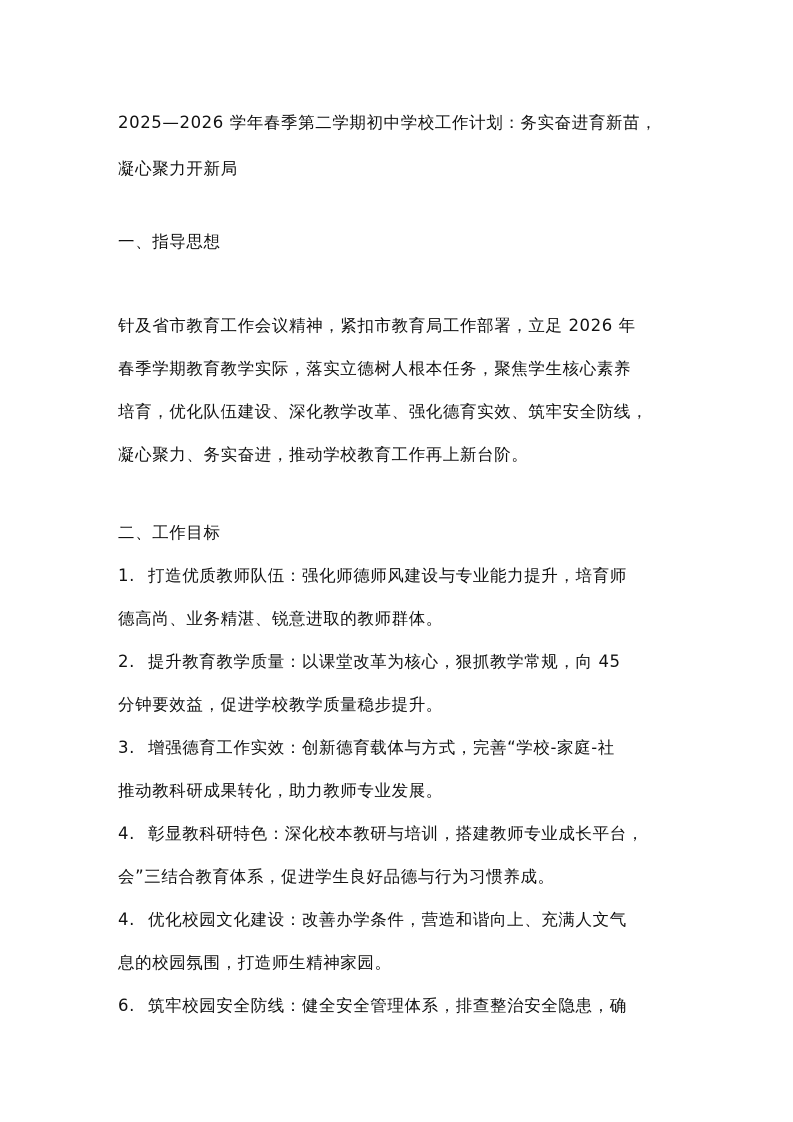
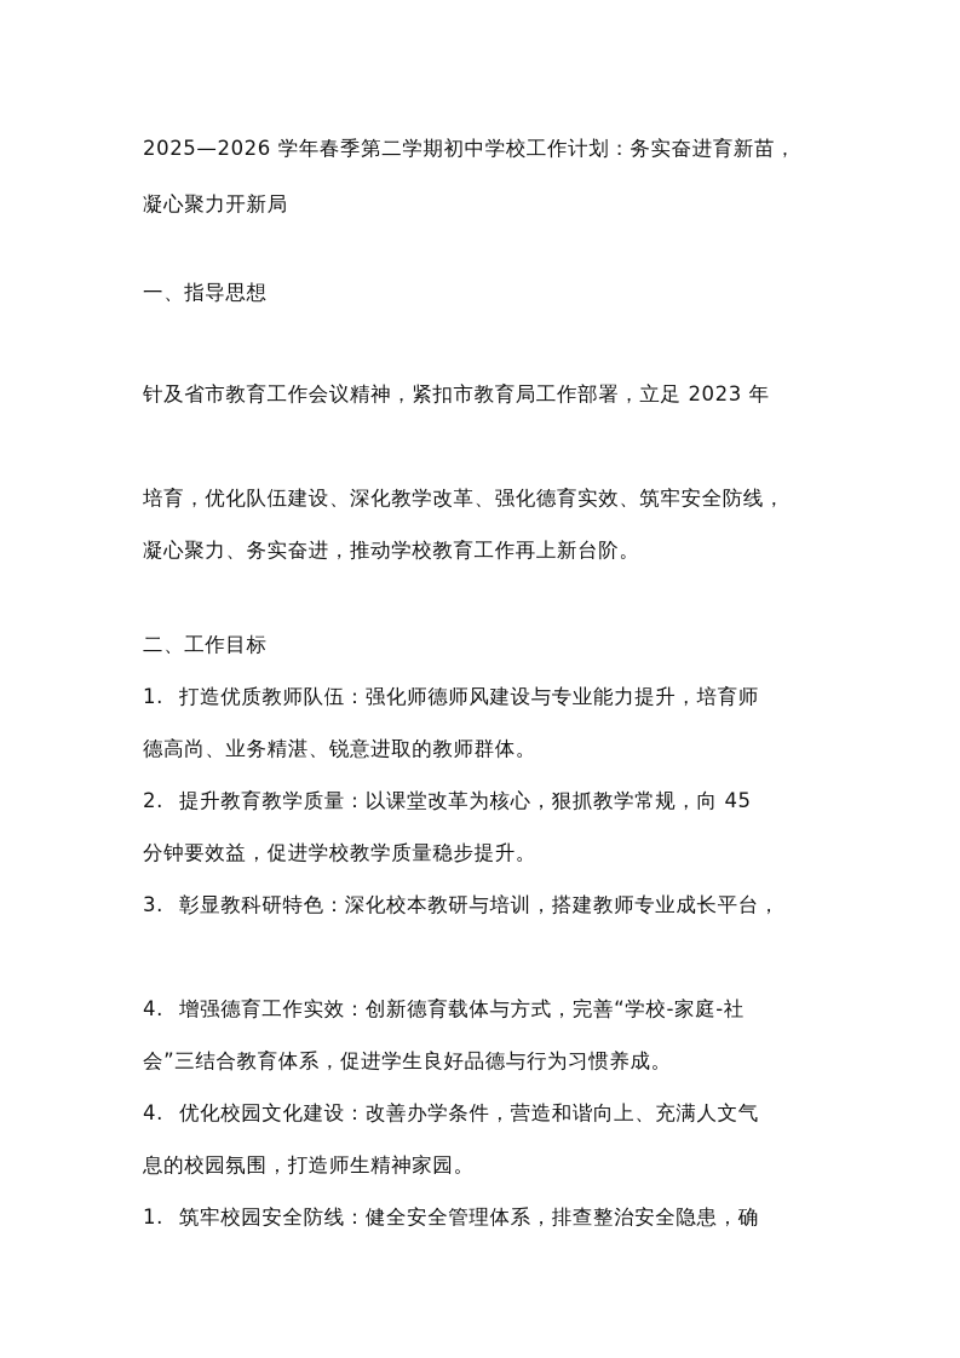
  2025—2026 学年春季第二学期初中学校工作计划：务实奋进育新苗，
  凝心聚力开新局
  一、指导思想
- 针及省市教育工作会议精神，紧扣市教育局工作部署，立足 2026 年
+ 针及省市教育工作会议精神，紧扣市教育局工作部署，立足 2023 年
- 春季学期教育教学实际，落实立德树人根本任务，聚焦学生核心素养
  培育，优化队伍建设、深化教学改革、强化德育实效、筑牢安全防线，
  凝心聚力、务实奋进，推动学校教育工作再上新台阶。
  二、工作目标
  1. 打造优质教师队伍：强化师德师风建设与专业能力提升，培育师
  德高尚、业务精湛、锐意进取的教师群体。
  2. 提升教育教学质量：以课堂改革为核心，狠抓教学常规，向 45
  分钟要效益，促进学校教学质量稳步提升。
- 3. 增强德育工作实效：创新德育载体与方式，完善“学校-家庭-社
+ 3. 彰显教科研特色：深化校本教研与培训，搭建教师专业成长平台，
- 推动教科研成果转化，助力教师专业发展。
- 4. 彰显教科研特色：深化校本教研与培训，搭建教师专业成长平台，
+ 4. 增强德育工作实效：创新德育载体与方式，完善“学校-家庭-社
  会”三结合教育体系，促进学生良好品德与行为习惯养成。
  4. 优化校园文化建设：改善办学条件，营造和谐向上、充满人文气
  息的校园氛围，打造师生精神家园。
- 6. 筑牢校园安全防线：健全安全管理体系，排查整治安全隐患，确
+ 1. 筑牢校园安全防线：健全安全管理体系，排查整治安全隐患，确
